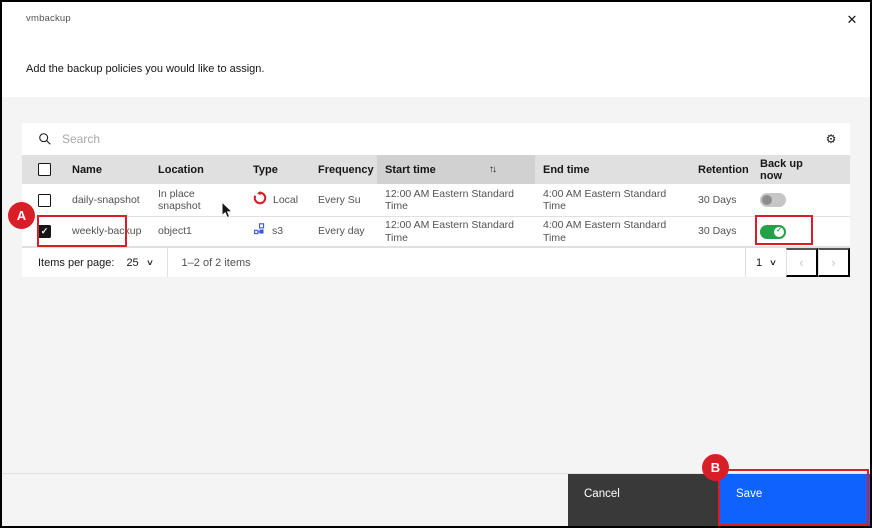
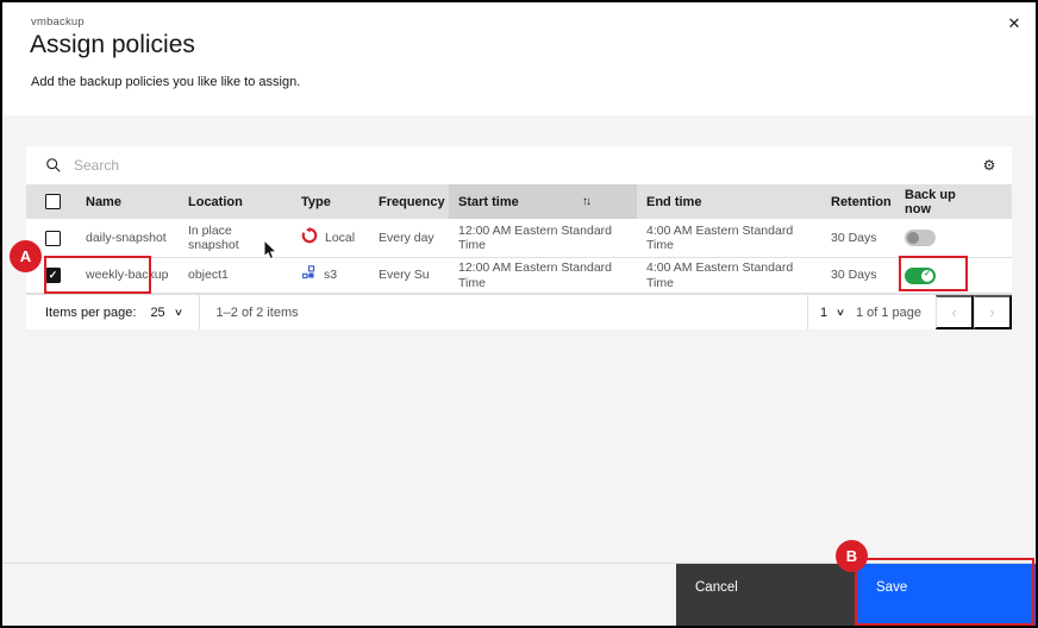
  vmbackup
+ Assign policies
- Add the backup policies you would like to assign.
+ Add the backup policies you like like to assign.
  ✕
  Search
  ⚙
  Name
  Location
  Type
  Frequency
  Start time
  ↑↓
  End time
  Retention
  Back up now
  daily-snapshot
  In place snapshot
  Local
- Every Su
+ Every day
  12:00 AM Eastern Standard Time
  4:00 AM Eastern Standard Time
  30 Days
  ✓
  weekly-backup
  object1
  s3
- Every day
+ Every Su
  12:00 AM Eastern Standard Time
  4:00 AM Eastern Standard Time
  30 Days
  Items per page:
  25
  ∨
  1–2 of 2 items
  1
  ∨
+ 1 of 1 page
  ‹
  ›
  Cancel
  Save
  A
  B
